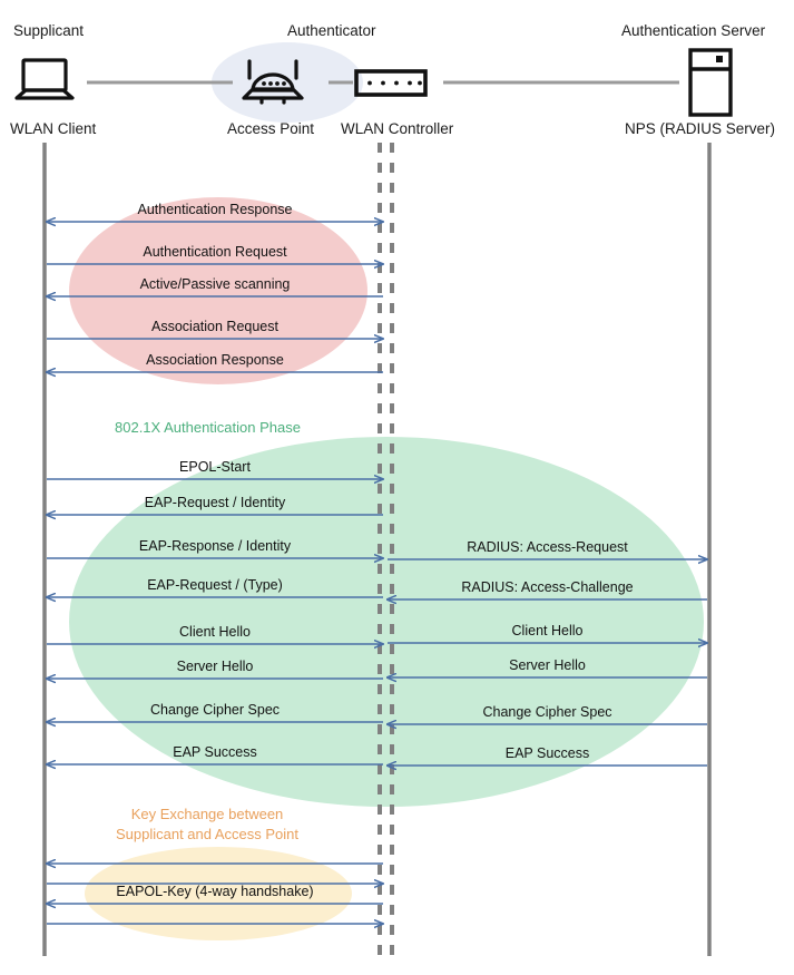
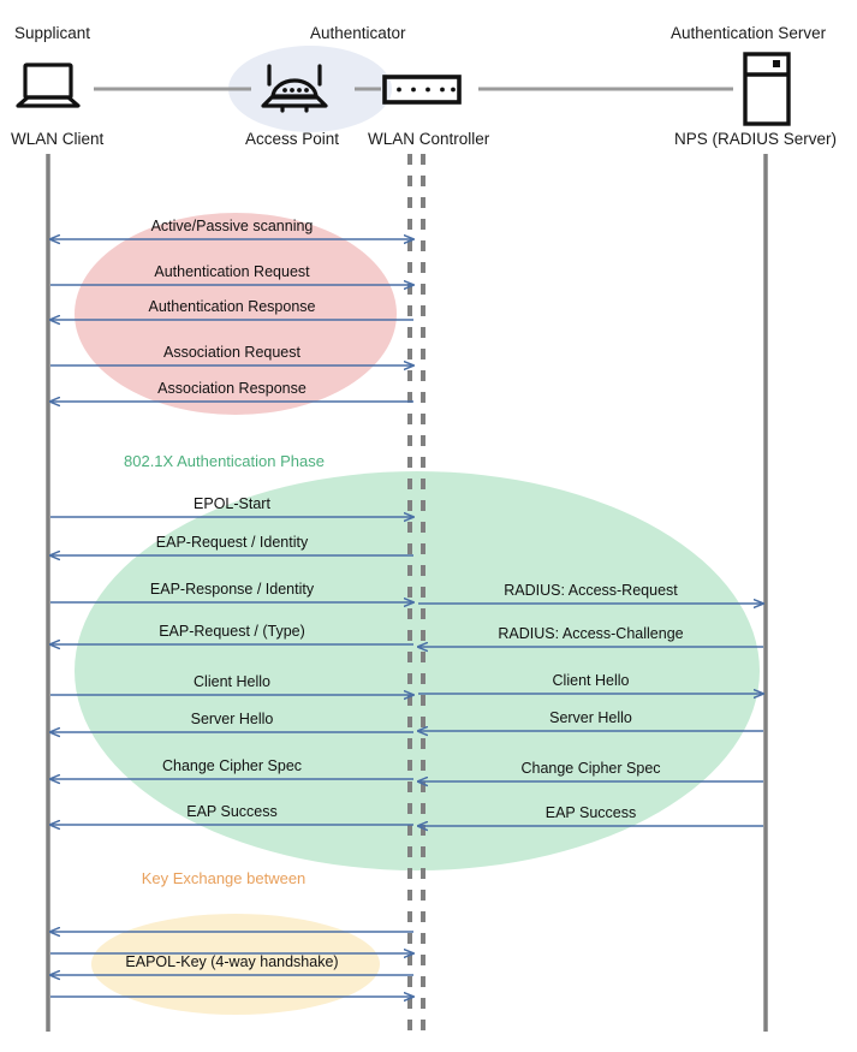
  Supplicant
  Authenticator
  Authentication Server
  WLAN Client
  Access Point
  WLAN Controller
  NPS (RADIUS Server)
  802.1X Authentication Phase
  Key Exchange between
- Supplicant and Access Point
- Authentication Response
+ Active/Passive scanning
  Authentication Request
- Active/Passive scanning
+ Authentication Response
  Association Request
  Association Response
  EPOL-Start
  EAP-Request / Identity
  EAP-Response / Identity
  EAP-Request / (Type)
  Client Hello
  Server Hello
  Change Cipher Spec
  EAP Success
  RADIUS: Access-Request
  RADIUS: Access-Challenge
  Client Hello
  Server Hello
  Change Cipher Spec
  EAP Success
  EAPOL-Key (4-way handshake)
